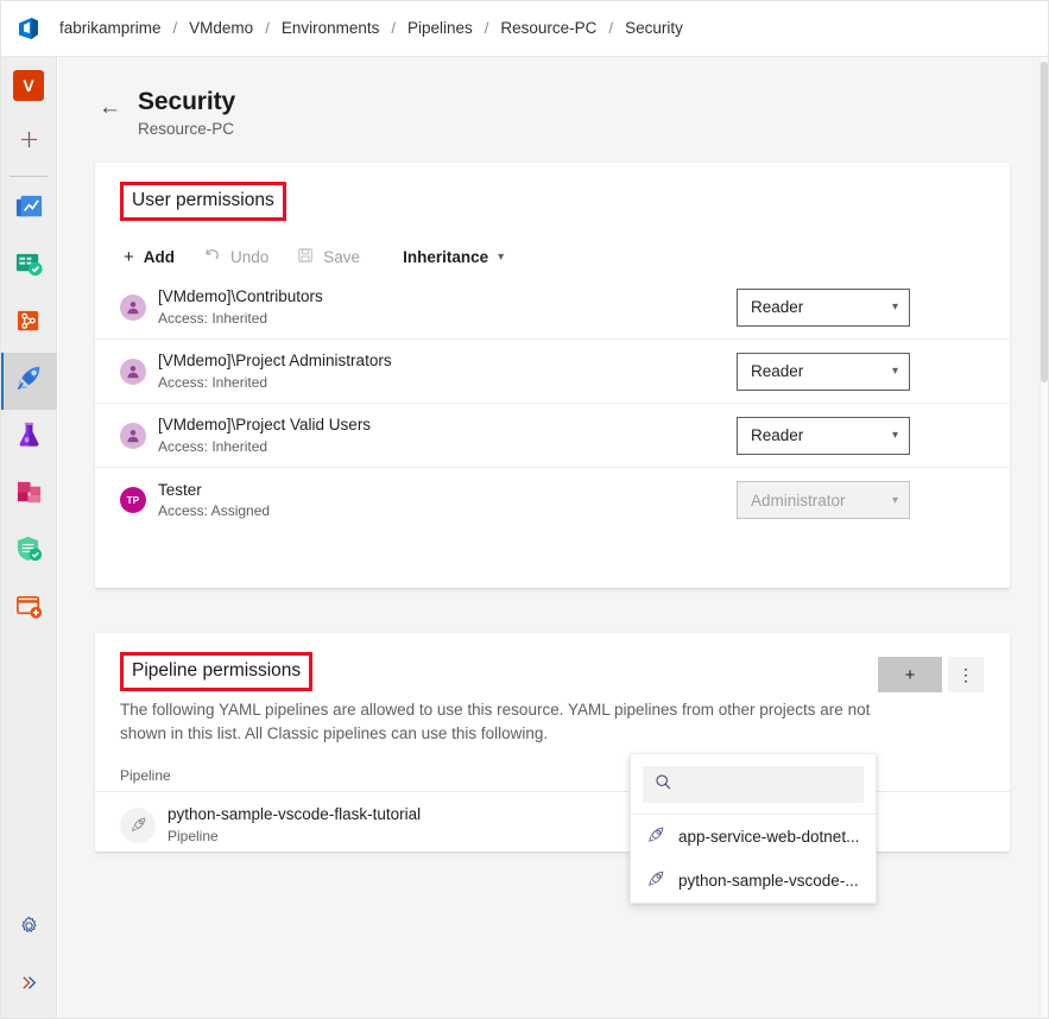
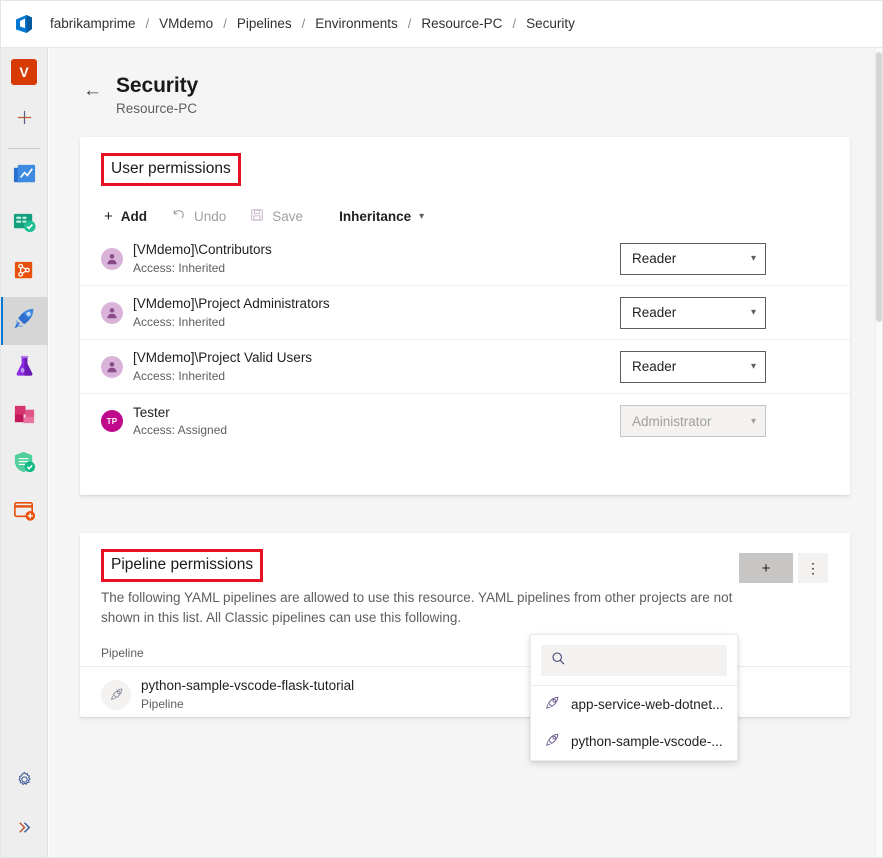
  fabrikamprime
  /
  VMdemo
  /
- Environments
+ Pipelines
  /
- Pipelines
+ Environments
  /
  Resource-PC
  /
  Security
  V
  ←
  Security
  Resource-PC
  User permissions
  +
  Add
  Undo
  Save
  Inheritance
  ▾
  [VMdemo]\Contributors
  Access: Inherited
  Reader
  ▾
  [VMdemo]\Project Administrators
  Access: Inherited
  Reader
  ▾
  [VMdemo]\Project Valid Users
  Access: Inherited
  Reader
  ▾
  TP
  Tester
  Access: Assigned
  Administrator
  ▾
  Pipeline permissions
  The following YAML pipelines are allowed to use this resource. YAML pipelines from other projects are not shown in this list. All Classic pipelines can use this following.
  +
  ⋮
  Pipeline
  python-sample-vscode-flask-tutorial
  Pipeline
  app-service-web-dotnet...
  python-sample-vscode-...
